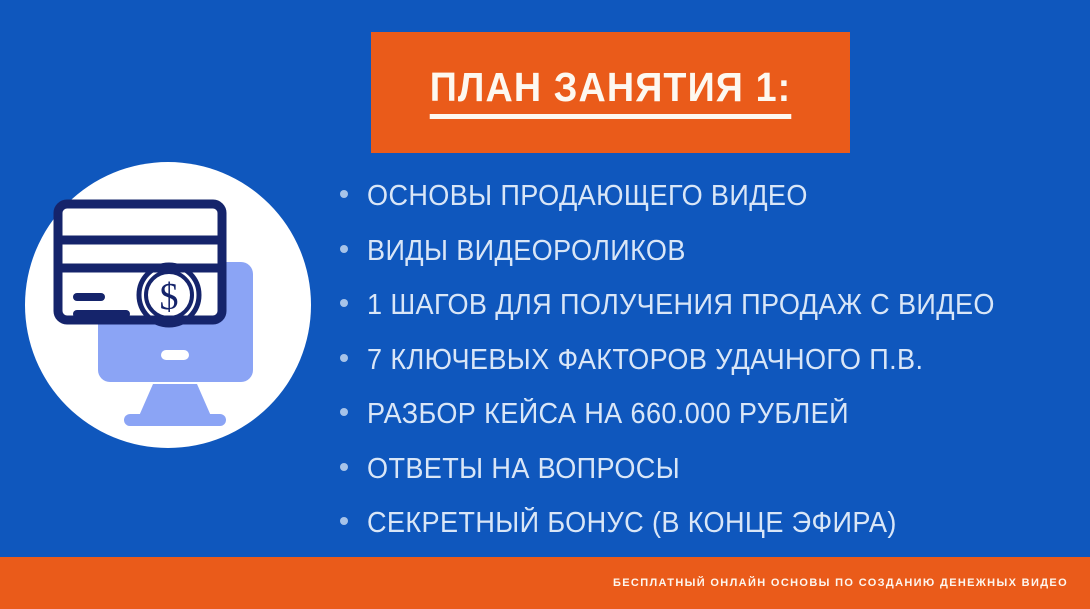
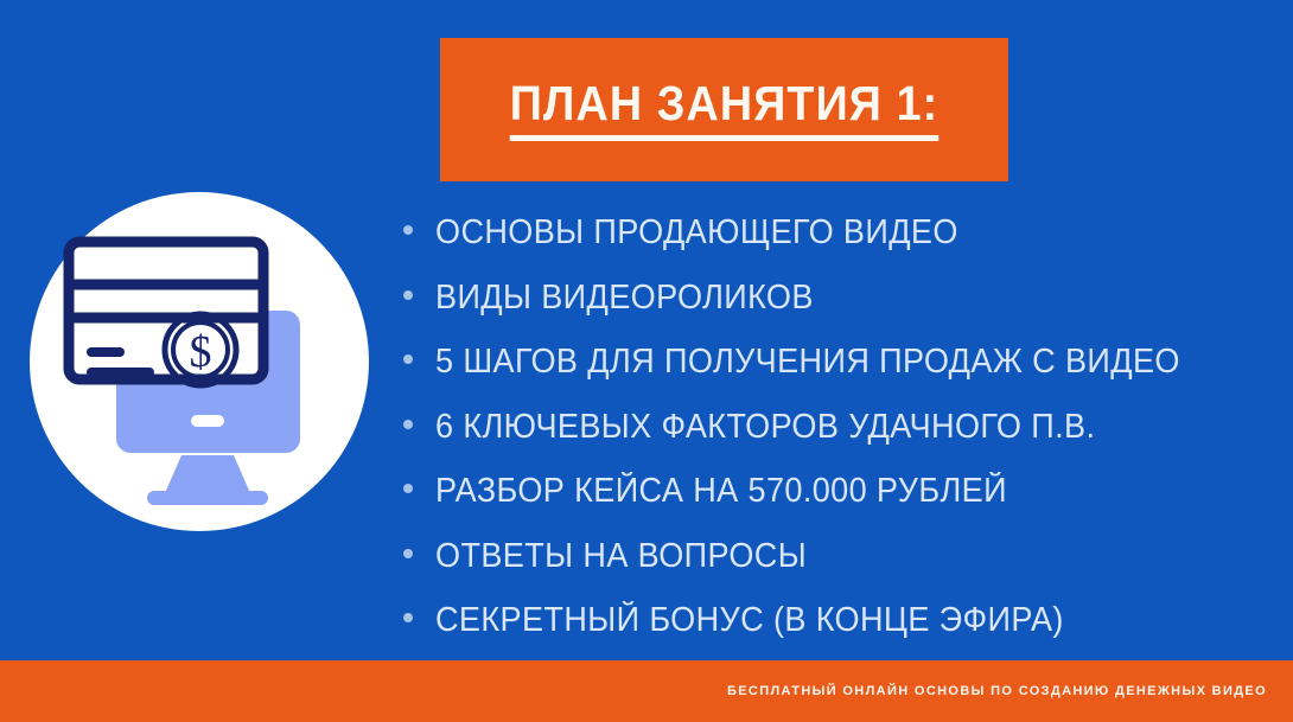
  $
  ПЛАН ЗАНЯТИЯ 1:
  ОСНОВЫ ПРОДАЮЩЕГО ВИДЕО
  ВИДЫ ВИДЕОРОЛИКОВ
- 1 ШАГОВ ДЛЯ ПОЛУЧЕНИЯ ПРОДАЖ С ВИДЕО
+ 5 ШАГОВ ДЛЯ ПОЛУЧЕНИЯ ПРОДАЖ С ВИДЕО
- 7 КЛЮЧЕВЫХ ФАКТОРОВ УДАЧНОГО П.В.
+ 6 КЛЮЧЕВЫХ ФАКТОРОВ УДАЧНОГО П.В.
- РАЗБОР КЕЙСА НА 660.000 РУБЛЕЙ
+ РАЗБОР КЕЙСА НА 570.000 РУБЛЕЙ
  ОТВЕТЫ НА ВОПРОСЫ
  СЕКРЕТНЫЙ БОНУС (В КОНЦЕ ЭФИРА)
  БЕСПЛАТНЫЙ ОНЛАЙН ОСНОВЫ ПО СОЗДАНИЮ ДЕНЕЖНЫХ ВИДЕО
